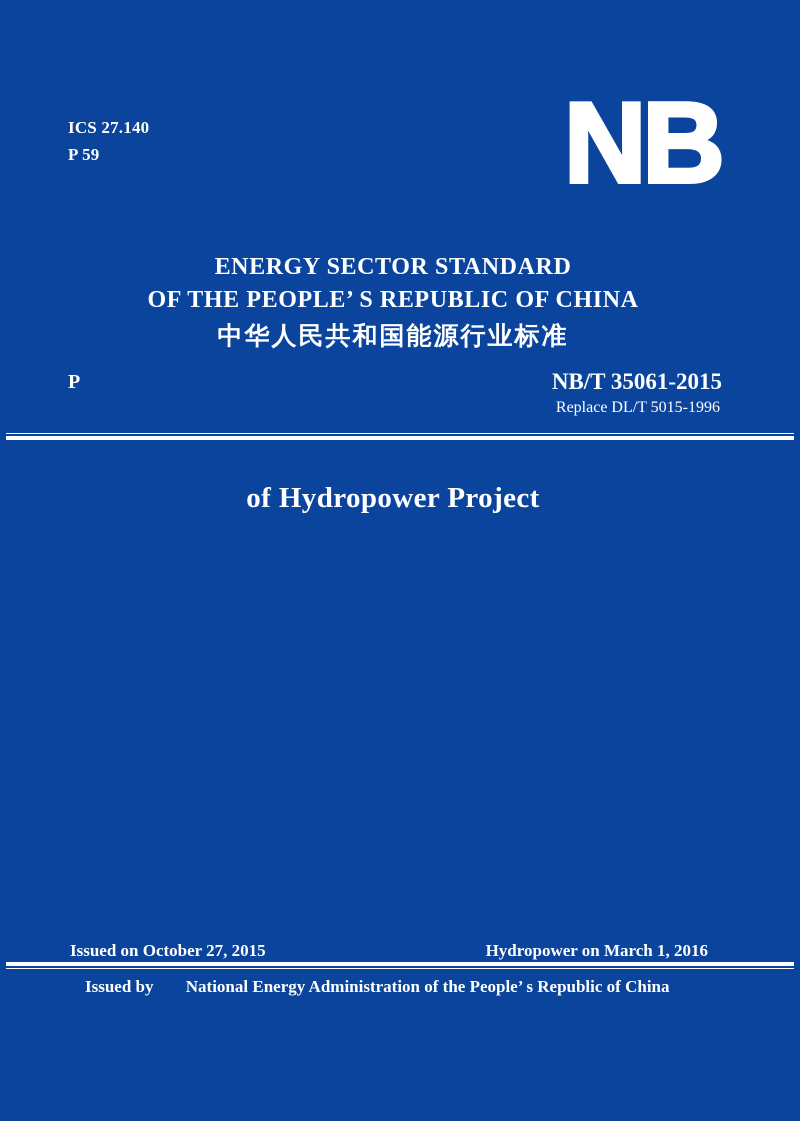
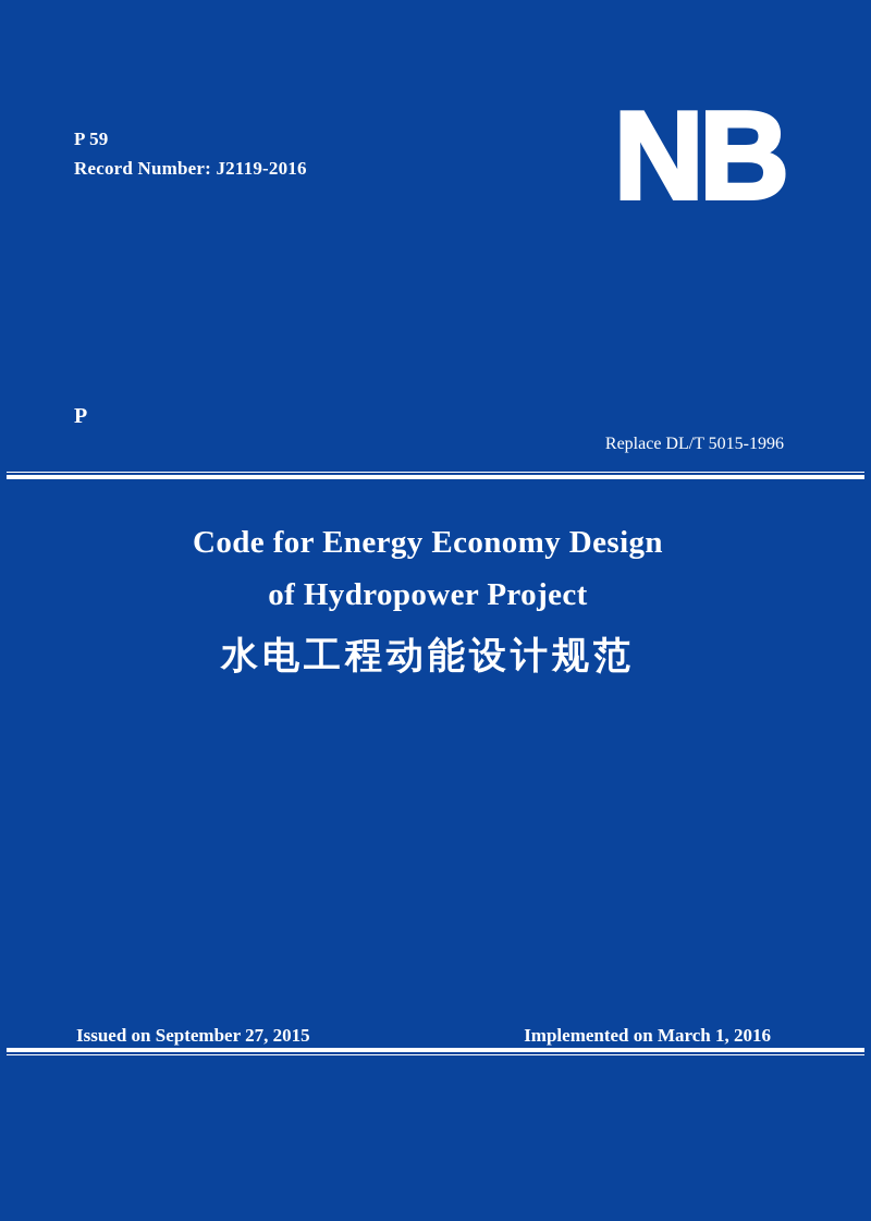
- ICS 27.140
  P 59
+ Record Number: J2119-2016
  NB
- ENERGY SECTOR STANDARD
- OF THE PEOPLE’ S REPUBLIC OF CHINA
- 中华人民共和国能源行业标准
  P
- NB/T 35061-2015
  Replace DL/T 5015-1996
+ Code for Energy Economy Design
  of Hydropower Project
+ 水电工程动能设计规范
- Issued on October 27, 2015
+ Issued on September 27, 2015
- Hydropower on March 1, 2016
+ Implemented on March 1, 2016
- Issued by National Energy Administration of the People’ s Republic of China
